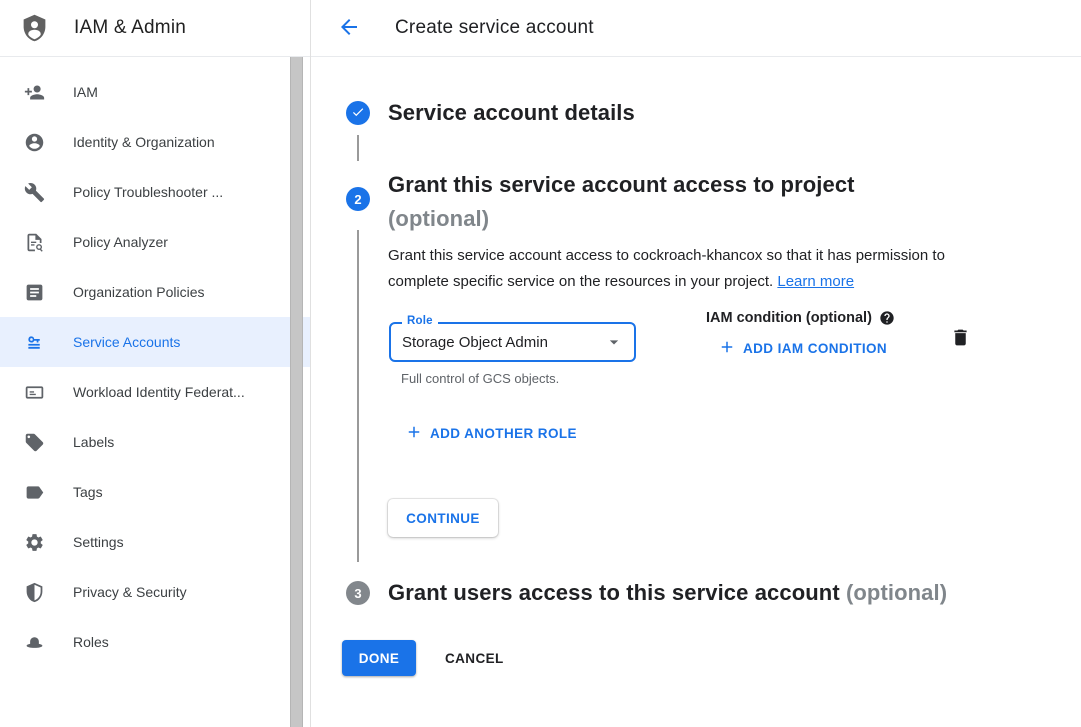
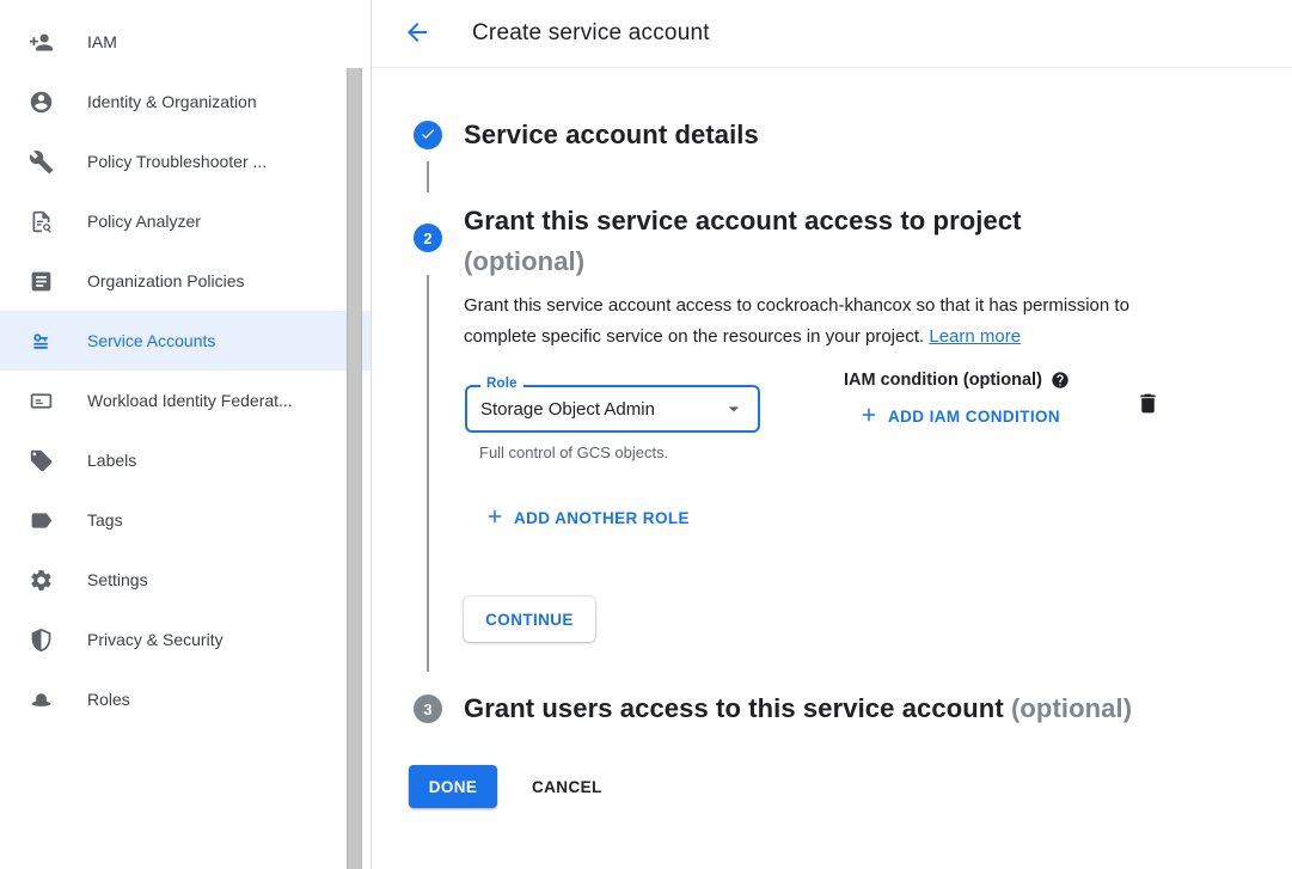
- IAM & Admin
  IAM
  Identity & Organization
  Policy Troubleshooter ...
  Policy Analyzer
  Organization Policies
  Service Accounts
  Workload Identity Federat...
  Labels
  Tags
  Settings
  Privacy & Security
  Roles
  Create service account
  Service account details
  2
  Grant this service account access to project
  (optional)
  Grant this service account access to cockroach-khancox so that it has permission to complete specific service on the resources in your project. Learn more
  Role
  Storage Object Admin
  Full control of GCS objects.
  IAM condition (optional)
  ADD IAM CONDITION
  ADD ANOTHER ROLE
  CONTINUE
  3
  Grant users access to this service account (optional)
  DONE
  CANCEL
